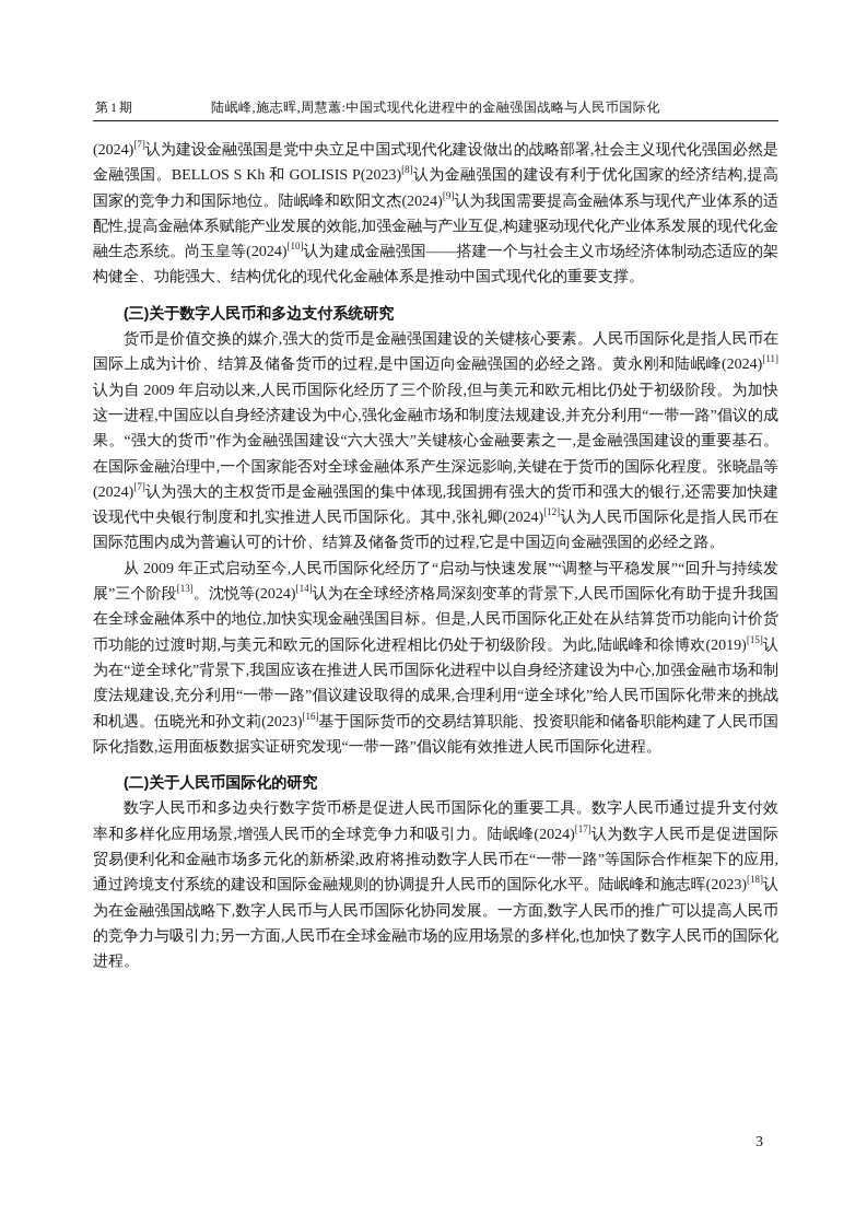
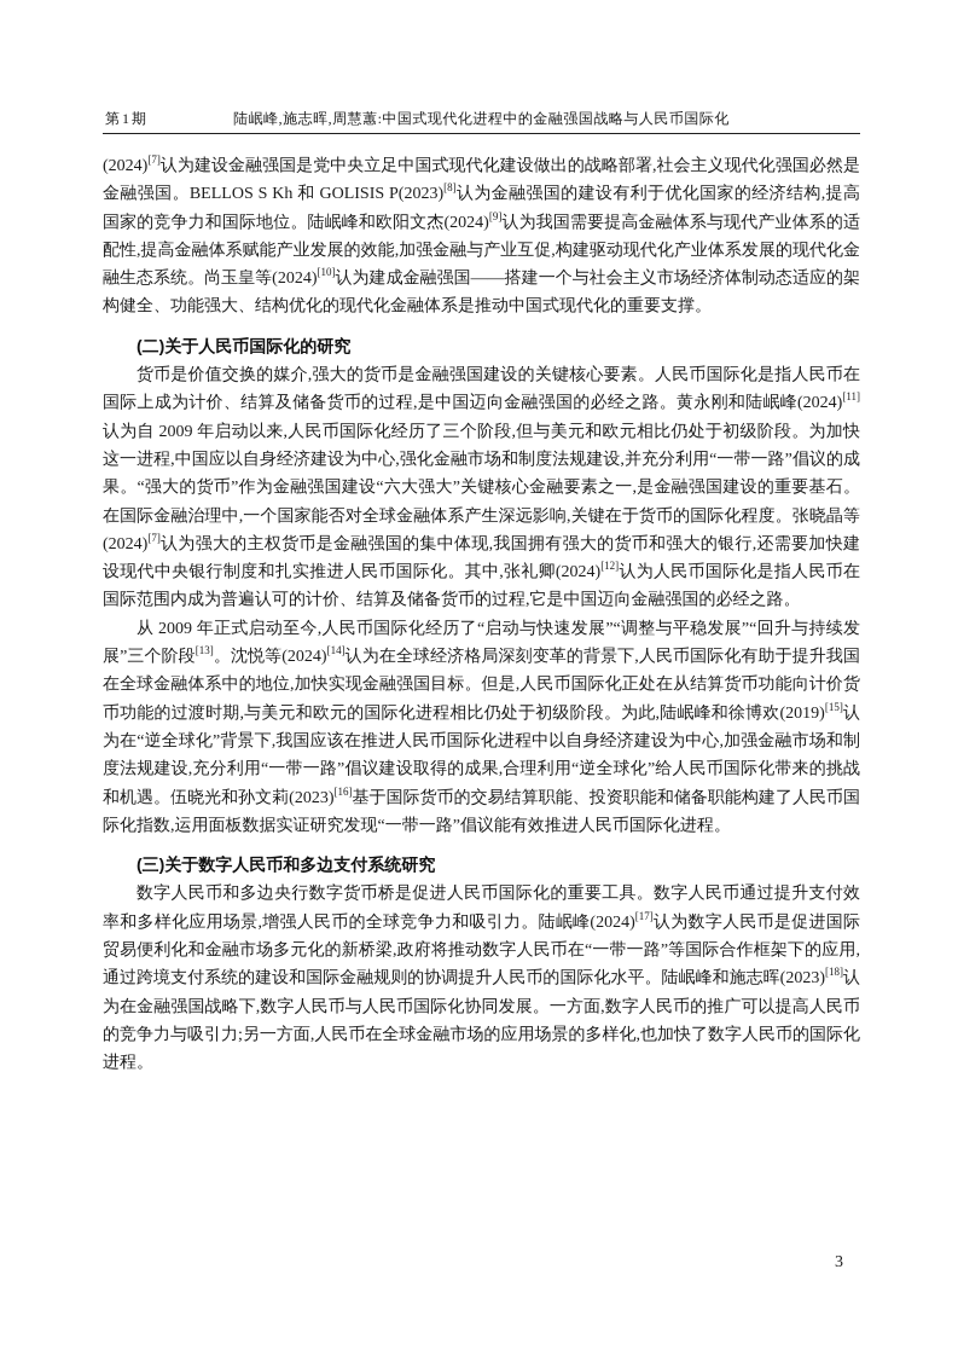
  第1期
  陆岷峰,施志晖,周慧蕙:中国式现代化进程中的金融强国战略与人民币国际化
  (2024)[7]认为建设金融强国是党中央立足中国式现代化建设做出的战略部署,社会主义现代化强国必然是金融强国。BELLOS S Kh 和 GOLISIS P(2023)[8]认为金融强国的建设有利于优化国家的经济结构,提高国家的竞争力和国际地位。陆岷峰和欧阳文杰(2024)[9]认为我国需要提高金融体系与现代产业体系的适配性,提高金融体系赋能产业发展的效能,加强金融与产业互促,构建驱动现代化产业体系发展的现代化金融生态系统。尚玉皇等(2024)[10]认为建成金融强国——搭建一个与社会主义市场经济体制动态适应的架构健全、功能强大、结构优化的现代化金融体系是推动中国式现代化的重要支撑。
- (三)关于数字人民币和多边支付系统研究
+ (二)关于人民币国际化的研究
  货币是价值交换的媒介,强大的货币是金融强国建设的关键核心要素。人民币国际化是指人民币在国际上成为计价、结算及储备货币的过程,是中国迈向金融强国的必经之路。黄永刚和陆岷峰(2024)[11]认为自 2009 年启动以来,人民币国际化经历了三个阶段,但与美元和欧元相比仍处于初级阶段。为加快这一进程,中国应以自身经济建设为中心,强化金融市场和制度法规建设,并充分利用“一带一路”倡议的成果。“强大的货币”作为金融强国建设“六大强大”关键核心金融要素之一,是金融强国建设的重要基石。在国际金融治理中,一个国家能否对全球金融体系产生深远影响,关键在于货币的国际化程度。张晓晶等(2024)[7]认为强大的主权货币是金融强国的集中体现,我国拥有强大的货币和强大的银行,还需要加快建设现代中央银行制度和扎实推进人民币国际化。其中,张礼卿(2024)[12]认为人民币国际化是指人民币在国际范围内成为普遍认可的计价、结算及储备货币的过程,它是中国迈向金融强国的必经之路。
  从 2009 年正式启动至今,人民币国际化经历了“启动与快速发展”“调整与平稳发展”“回升与持续发展”三个阶段[13]。沈悦等(2024)[14]认为在全球经济格局深刻变革的背景下,人民币国际化有助于提升我国在全球金融体系中的地位,加快实现金融强国目标。但是,人民币国际化正处在从结算货币功能向计价货币功能的过渡时期,与美元和欧元的国际化进程相比仍处于初级阶段。为此,陆岷峰和徐博欢(2019)[15]认为在“逆全球化”背景下,我国应该在推进人民币国际化进程中以自身经济建设为中心,加强金融市场和制度法规建设,充分利用“一带一路”倡议建设取得的成果,合理利用“逆全球化”给人民币国际化带来的挑战和机遇。伍晓光和孙文莉(2023)[16]基于国际货币的交易结算职能、投资职能和储备职能构建了人民币国际化指数,运用面板数据实证研究发现“一带一路”倡议能有效推进人民币国际化进程。
- (二)关于人民币国际化的研究
+ (三)关于数字人民币和多边支付系统研究
  数字人民币和多边央行数字货币桥是促进人民币国际化的重要工具。数字人民币通过提升支付效率和多样化应用场景,增强人民币的全球竞争力和吸引力。陆岷峰(2024)[17]认为数字人民币是促进国际贸易便利化和金融市场多元化的新桥梁,政府将推动数字人民币在“一带一路”等国际合作框架下的应用,通过跨境支付系统的建设和国际金融规则的协调提升人民币的国际化水平。陆岷峰和施志晖(2023)[18]认为在金融强国战略下,数字人民币与人民币国际化协同发展。一方面,数字人民币的推广可以提高人民币的竞争力与吸引力;另一方面,人民币在全球金融市场的应用场景的多样化,也加快了数字人民币的国际化进程。
  3
